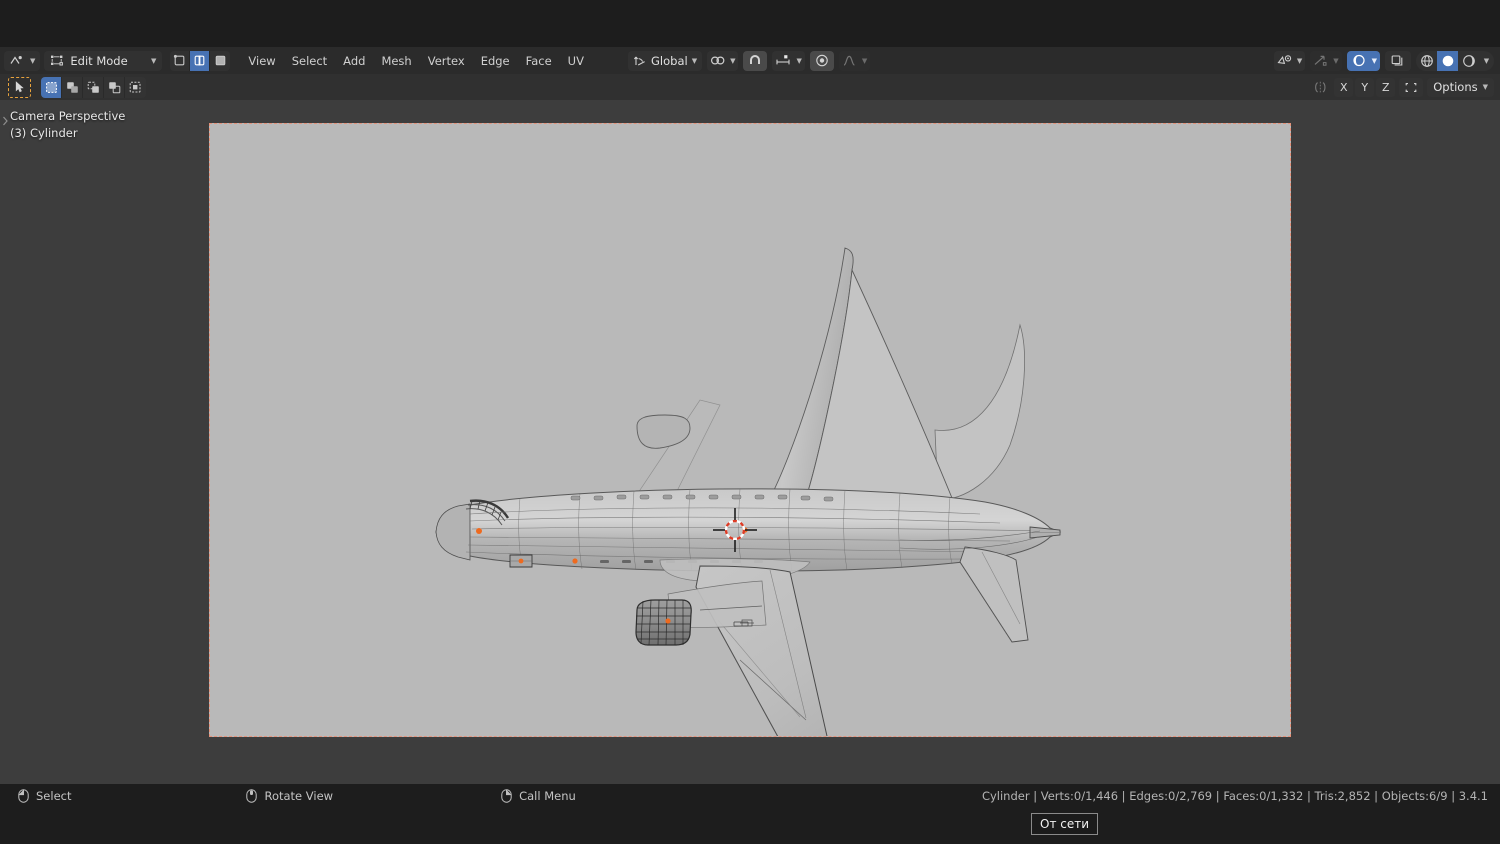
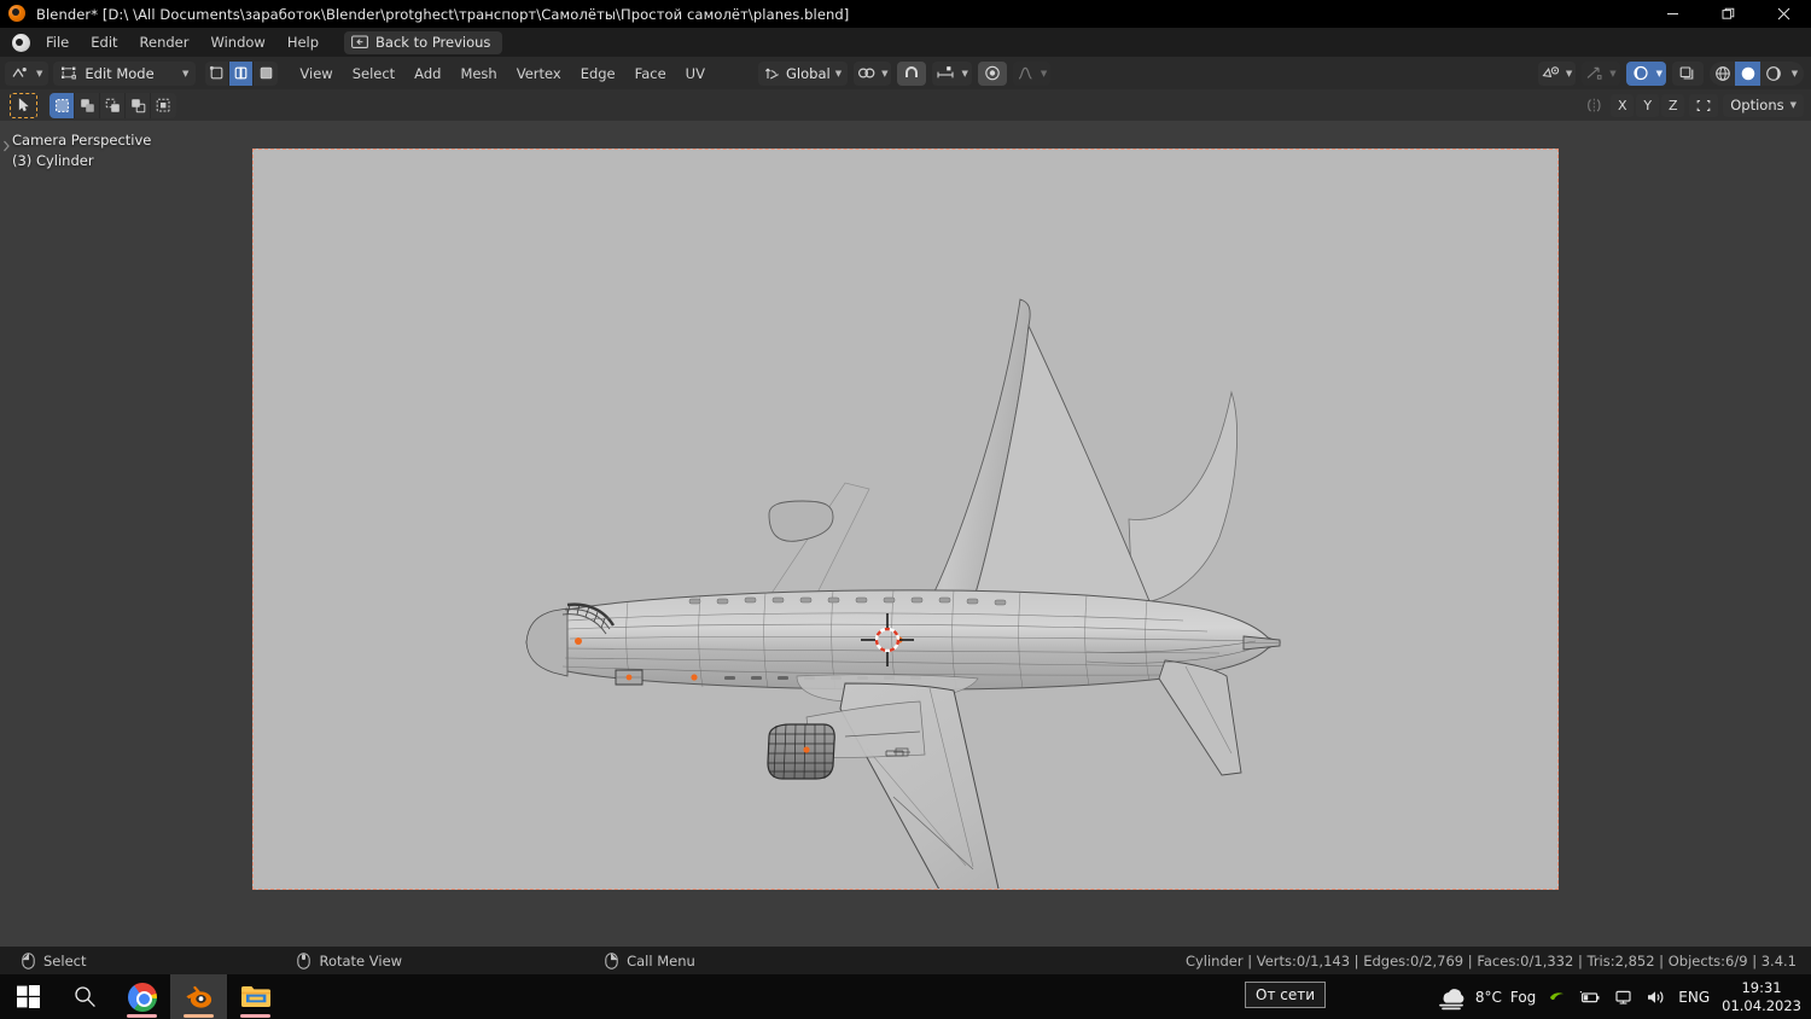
+ Blender* [D:\ \All Documents\заработок\Blender\protghect\транспорт\Самолёты\Простой самолёт\planes.blend]
+ File
+ Edit
+ Render
+ Window
+ Help
+ Back to Previous
  ▼
  Edit Mode
  ▼
  View
  Select
  Add
  Mesh
  Vertex
  Edge
  Face
  UV
  Global
  ▼
  ▼
  ▼
  ▼
  ▼
  ▼
  ▼
  ▼
  X
  Y
  Z
  Options
  ▼
  Camera Perspective
  (3) Cylinder
  Select
  Rotate View
  Call Menu
- Cylinder | Verts:0/1,446 | Edges:0/2,769 | Faces:0/1,332 | Tris:2,852 | Objects:6/9 | 3.4.1
+ Cylinder | Verts:0/1,143 | Edges:0/2,769 | Faces:0/1,332 | Tris:2,852 | Objects:6/9 | 3.4.1
+ 8°C
+ Fog
+ ENG
+ 19:31
+ 01.04.2023
  От сети
